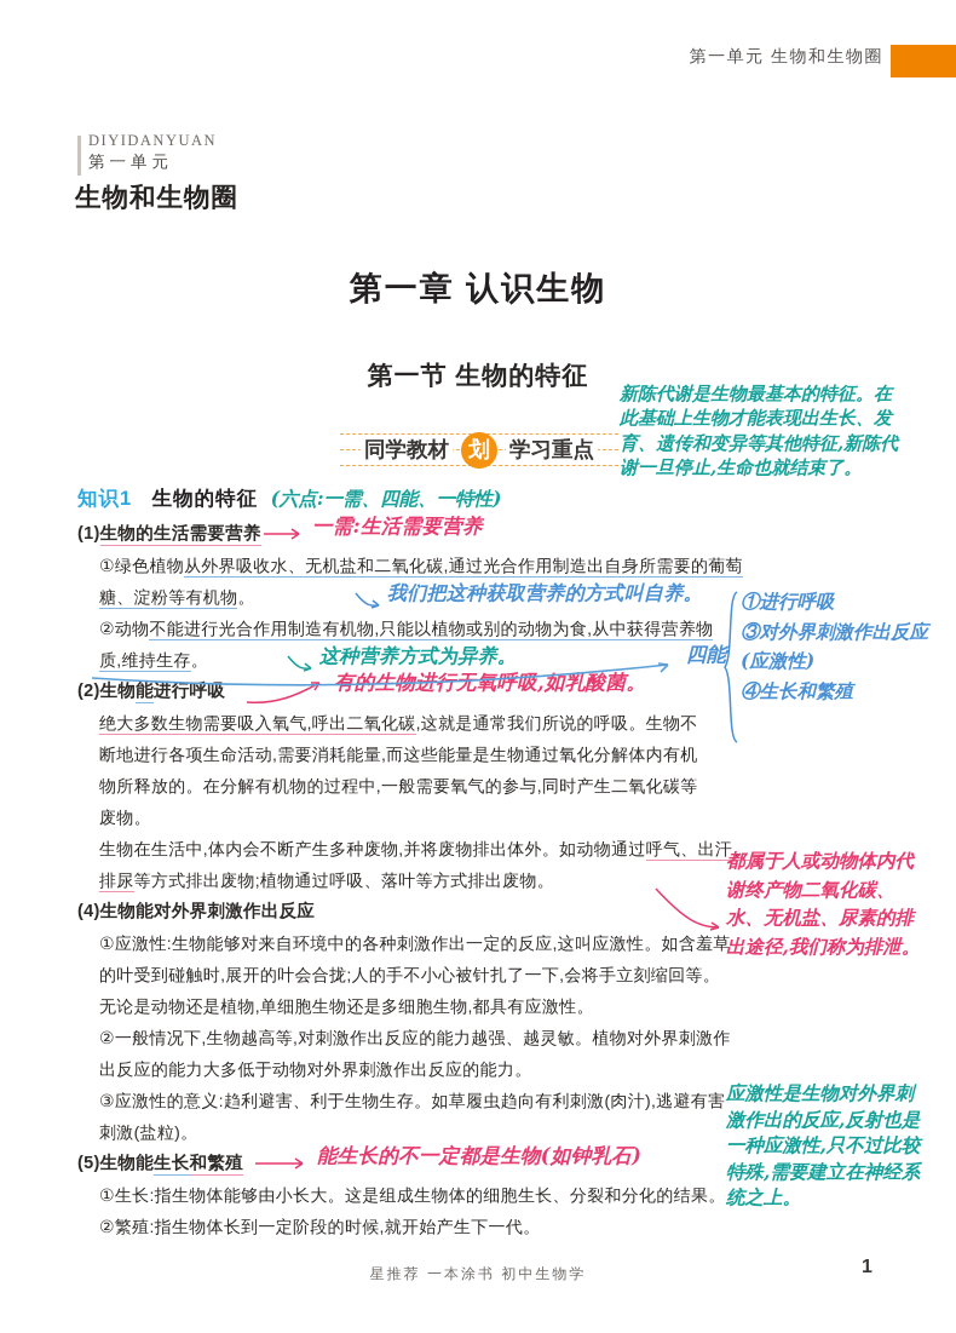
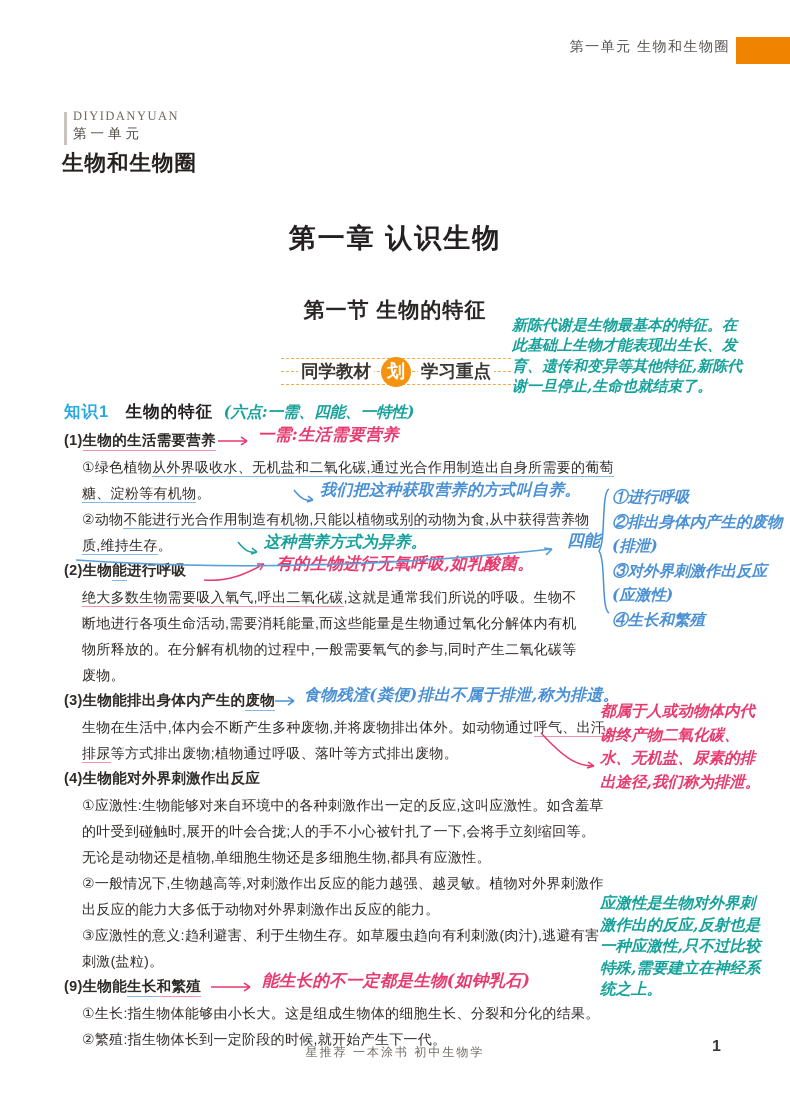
  第一单元 生物和生物圈
  DIYIDANYUAN
  第一单元
  生物和生物圈
  第一章 认识生物
  第一节 生物的特征
  新陈代谢是生物最基本的特征。在此基础上生物才能表现出生长、发育、遗传和变异等其他特征,新陈代谢一旦停止,生命也就结束了。
  同学教材
  划
  学习重点
  知识1 生物的特征 (六点:一需、四能、一特性)
  (1)生物的生活需要营养
  一需:生活需要营养
  ①绿色植物从外界吸收水、无机盐和二氧化碳,通过光合作用制造出自身所需要的葡萄
  糖、淀粉等有机物。
  我们把这种获取营养的方式叫自养。
  ②动物不能进行光合作用制造有机物,只能以植物或别的动物为食,从中获得营养物
  质,维持生存。
  这种营养方式为异养。
  (2)生物能进行呼吸
  有的生物无氧呼吸,如乳酸菌。
  绝大多数生物需要吸入氧气,呼出二氧化碳,这就是通常我们所说的呼吸。生物不
  断地进行各项生命活动,需要消耗能量,而这些能量是生物通过氧化分解体内有机
  物所释放的。在分解有机物的过程中,一般需要氧气的参与,同时产生二氧化碳等
  废物。
+ (3)生物能排出身体内产生的废物
+ 食物残渣(粪便)排出不属于排泄,称为排遗。
  生物在生活中,体内会不断产生多种废物,并将废物排出体外。如动物通过呼气、出汗、
  排尿等方式排出废物;植物通过呼吸、落叶等方式排出废物。
  (4)生物能对外界刺激作出反应
  ①应激性:生物能够对来自环境中的各种刺激作出一定的反应,这叫应激性。如含羞草
  的叶受到碰触时,展开的叶会合拢;人的手不小心被针扎了一下,会将手立刻缩回等。
  无论是动物还是植物,单细胞生物还是多细胞生物,都具有应激性。
  ②一般情况下,生物越高等,对刺激作出反应的能力越强、越灵敏。植物对外界刺激作
  出反应的能力大多低于动物对外界刺激作出反应的能力。
  ③应激性的意义:趋利避害、利于生物生存。如草履虫趋向有利刺激(肉汁),逃避有害
  刺激(盐粒)。
- (5)生物能生长和繁殖
+ (9)生物能生长和繁殖
  能生长的不一定都是生物(如钟乳石)
  ①生长:指生物体能够由小长大。这是组成生物体的细胞生长、分裂和分化的结果。
  ②繁殖:指生物体长到一定阶段的时候,就开始产生下一代。
  四能
  ①进行呼吸
+ ②排出身体内产生的废物(排泄)
  ③对外界刺激作出反应(应激性)
  ④生长和繁殖
  都属于人或动物体内代谢终产物二氧化碳、水、无机盐、尿素的排出途径,我们称为排泄。
  应激性是生物对外界刺激作出的反应,反射也是一种应激性,只不过比较特殊,需要建立在神经系统之上。
  星推荐 一本涂书 初中生物学
  1
